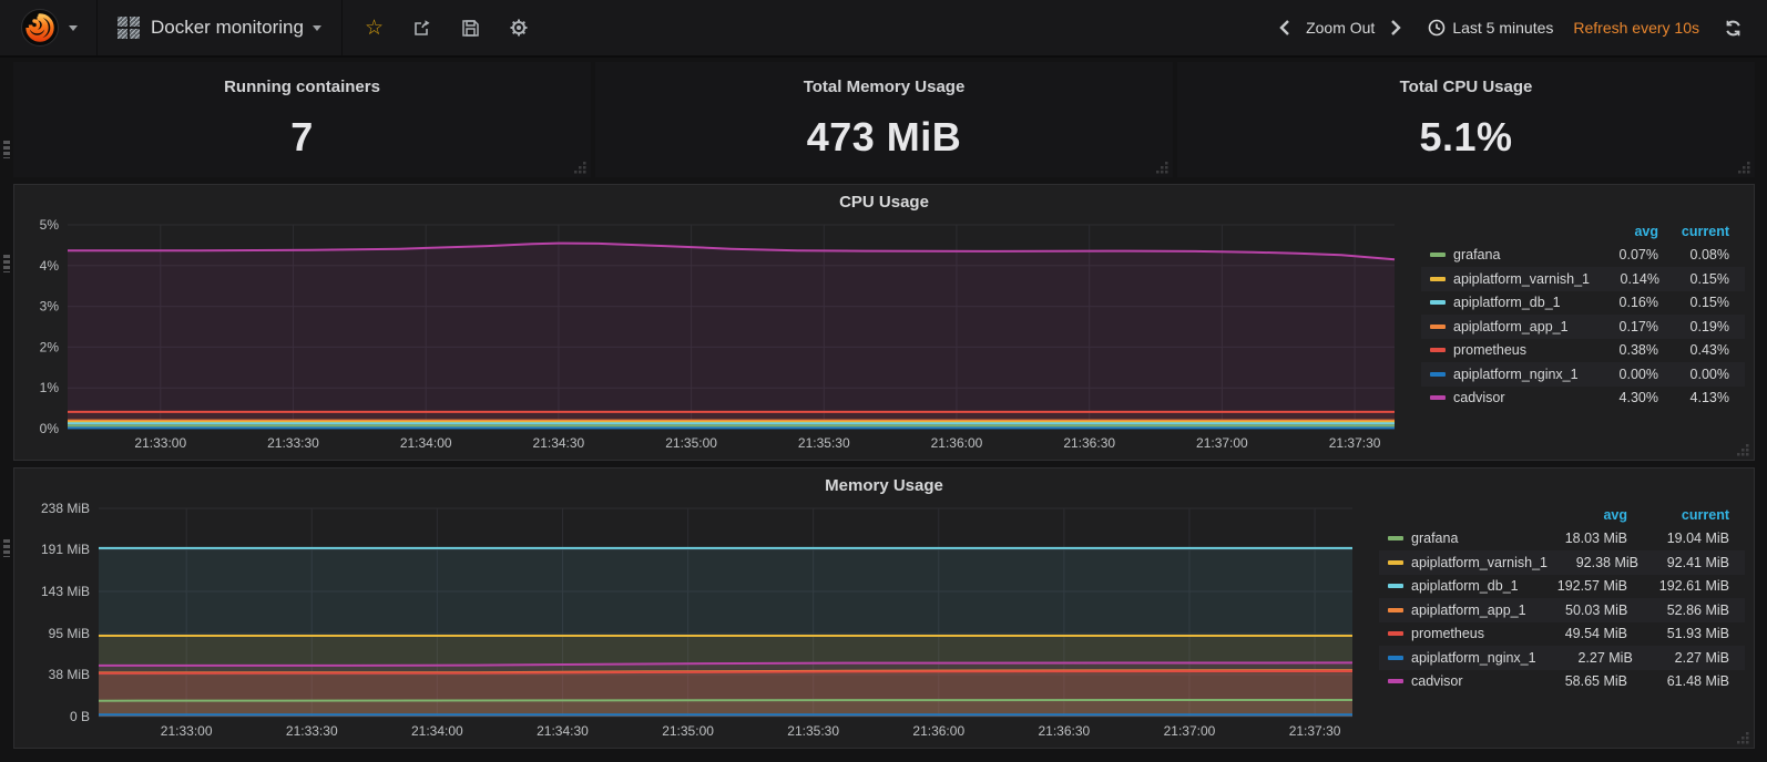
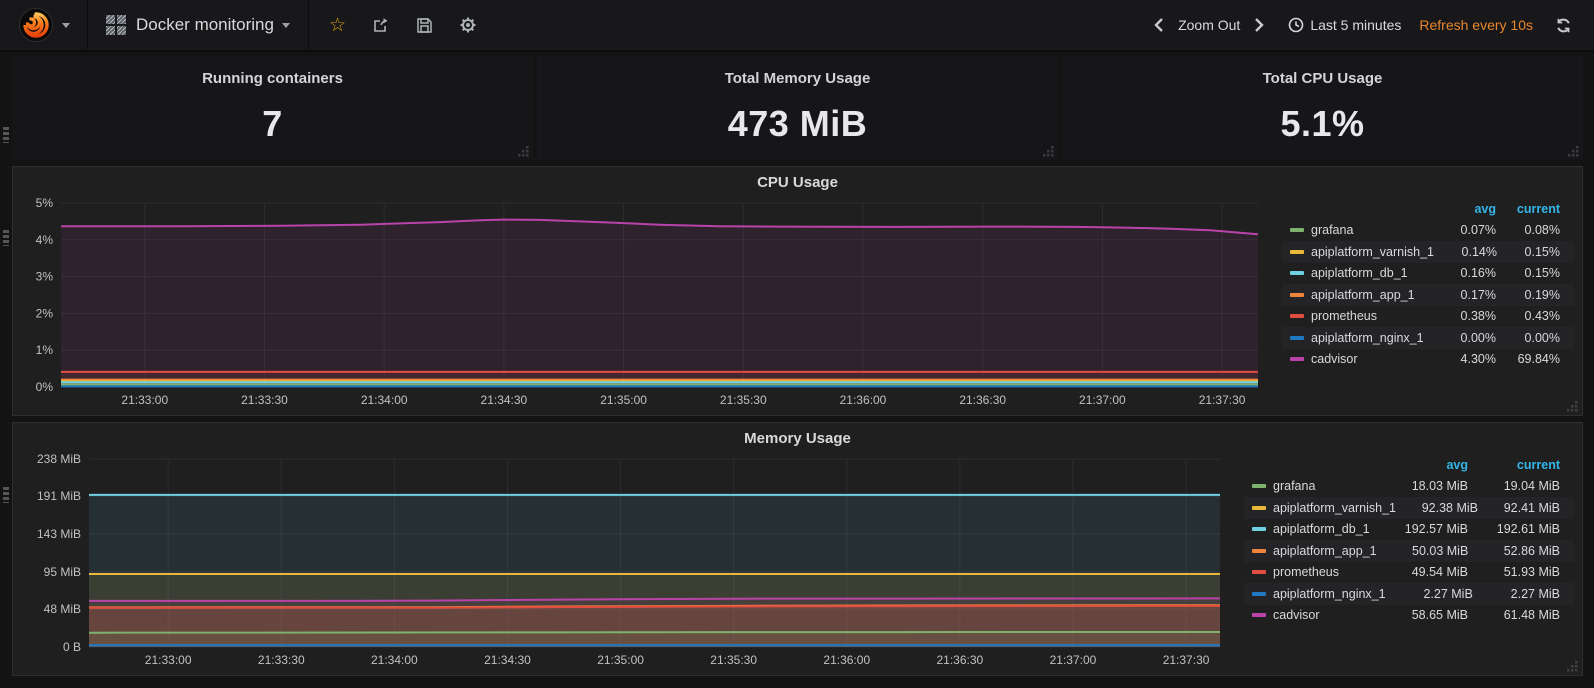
  Docker monitoring
  ☆
  Zoom Out
  Last 5 minutes
  Refresh every 10s
  Running containers
  7
  Total Memory Usage
  473 MiB
  Total CPU Usage
  5.1%
  CPU Usage
  0%
  1%
  2%
  3%
  4%
  5%
  21:33:00
  21:33:30
  21:34:00
  21:34:30
  21:35:00
  21:35:30
  21:36:00
  21:36:30
  21:37:00
  21:37:30
  avg
  current
  grafana
  0.07%
  0.08%
  apiplatform_varnish_1
  0.14%
  0.15%
  apiplatform_db_1
  0.16%
  0.15%
  apiplatform_app_1
  0.17%
  0.19%
  prometheus
  0.38%
  0.43%
  apiplatform_nginx_1
  0.00%
  0.00%
  cadvisor
  4.30%
- 4.13%
+ 69.84%
  Memory Usage
  0 B
- 38 MiB
+ 48 MiB
  95 MiB
  143 MiB
  191 MiB
  238 MiB
  21:33:00
  21:33:30
  21:34:00
  21:34:30
  21:35:00
  21:35:30
  21:36:00
  21:36:30
  21:37:00
  21:37:30
  avg
  current
  grafana
  18.03 MiB
  19.04 MiB
  apiplatform_varnish_1
  92.38 MiB
  92.41 MiB
  apiplatform_db_1
  192.57 MiB
  192.61 MiB
  apiplatform_app_1
  50.03 MiB
  52.86 MiB
  prometheus
  49.54 MiB
  51.93 MiB
  apiplatform_nginx_1
  2.27 MiB
  2.27 MiB
  cadvisor
  58.65 MiB
  61.48 MiB
